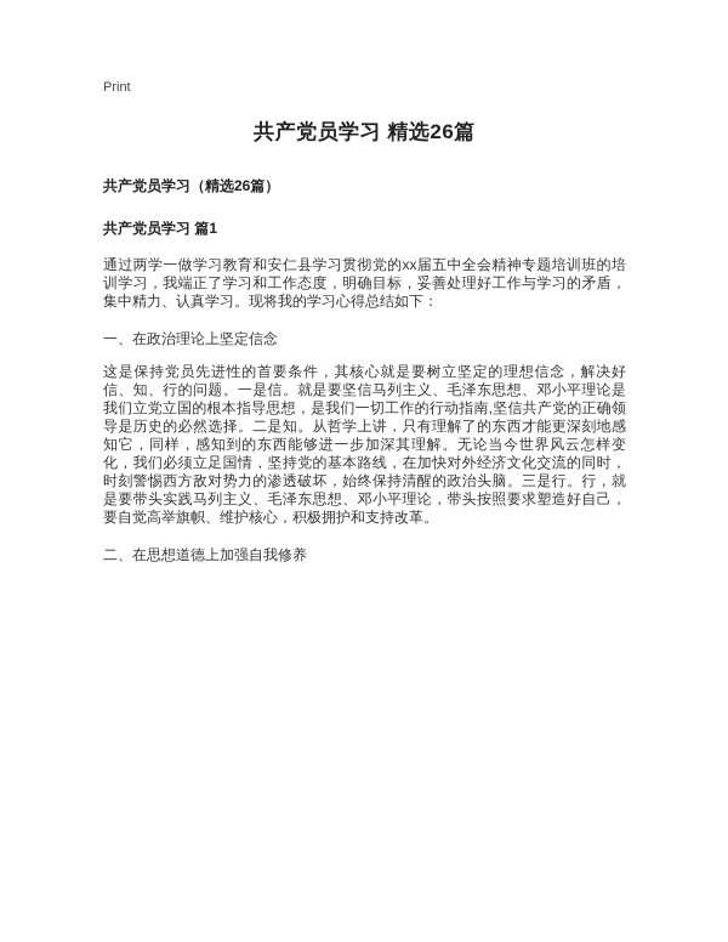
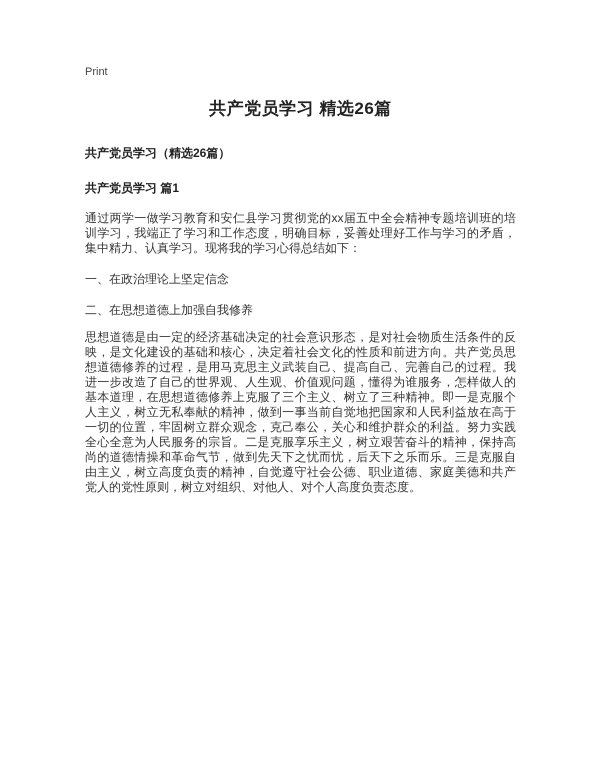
  Print
  共产党员学习 精选26篇
  共产党员学习（精选26篇）
  共产党员学习 篇1
  通过两学一做学习教育和安仁县学习贯彻党的xx届五中全会精神专题培训班的培训学习，我端正了学习和工作态度，明确目标，妥善处理好工作与学习的矛盾，集中精力、认真学习。现将我的学习心得总结如下：
  一、在政治理论上坚定信念
- 这是保持党员先进性的首要条件，其核心就是要树立坚定的理想信念，解决好信、知、行的问题。一是信。就是要坚信马列主义、毛泽东思想、邓小平理论是我们立党立国的根本指导思想，是我们一切工作的行动指南,坚信共产党的正确领导是历史的必然选择。二是知。从哲学上讲，只有理解了的东西才能更深刻地感知它，同样，感知到的东西能够进一步加深其理解。无论当今世界风云怎样变化，我们必须立足国情，坚持党的基本路线，在加快对外经济文化交流的同时，时刻警惕西方敌对势力的渗透破坏，始终保持清醒的政治头脑。三是行。行，就是要带头实践马列主义、毛泽东思想、邓小平理论，带头按照要求塑造好自己，要自觉高举旗帜、维护核心，积极拥护和支持改革。
  二、在思想道德上加强自我修养
+ 思想道德是由一定的经济基础决定的社会意识形态，是对社会物质生活条件的反映，是文化建设的基础和核心，决定着社会文化的性质和前进方向。共产党员思想道德修养的过程，是用马克思主义武装自己、提高自己、完善自己的过程。我进一步改造了自己的世界观、人生观、价值观问题，懂得为谁服务，怎样做人的基本道理，在思想道德修养上克服了三个主义、树立了三种精神。即一是克服个人主义，树立无私奉献的精神，做到一事当前自觉地把国家和人民利益放在高于一切的位置，牢固树立群众观念，克己奉公，关心和维护群众的利益。努力实践全心全意为人民服务的宗旨。二是克服享乐主义，树立艰苦奋斗的精神，保持高尚的道德情操和革命气节，做到先天下之忧而忧，后天下之乐而乐。三是克服自由主义，树立高度负责的精神，自觉遵守社会公德、职业道德、家庭美德和共产党人的党性原则，树立对组织、对他人、对个人高度负责态度。
